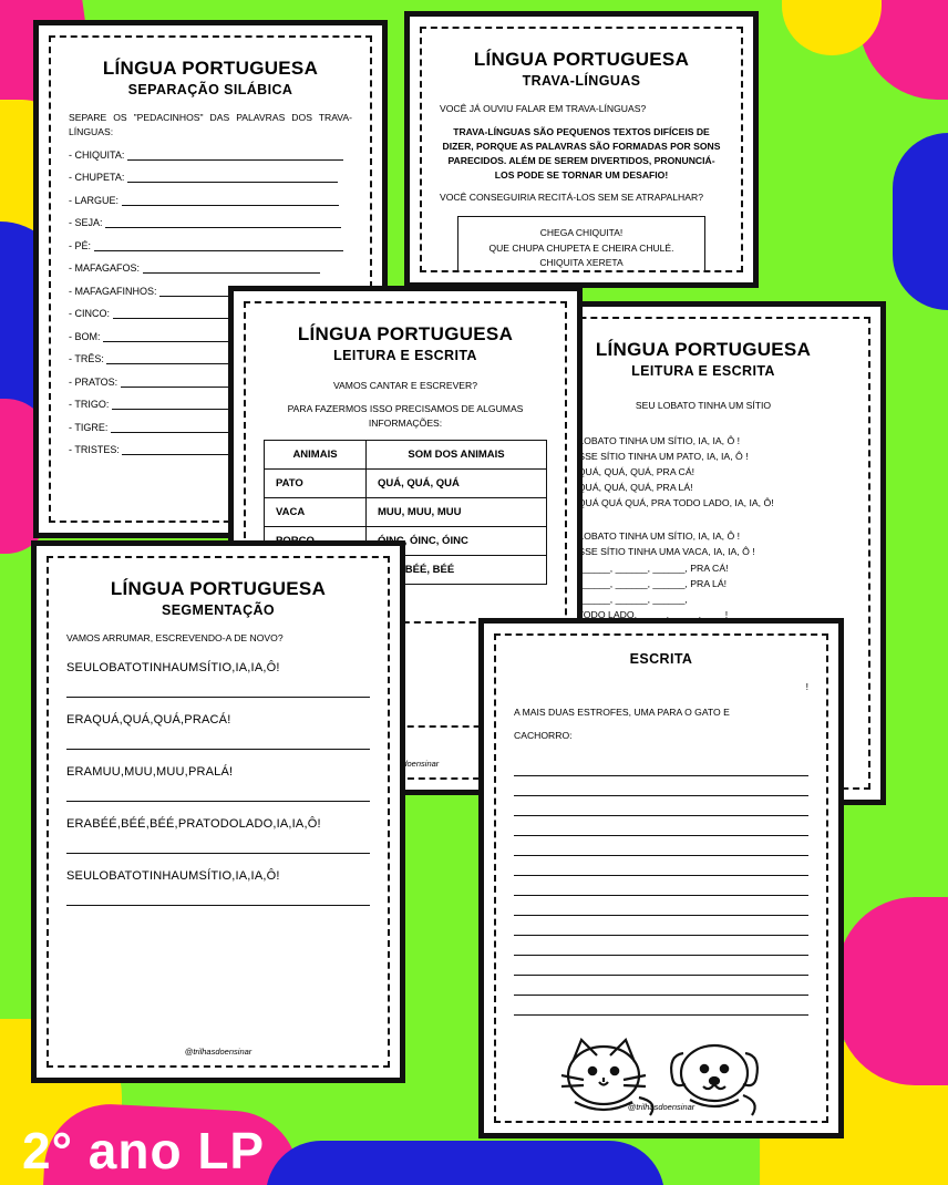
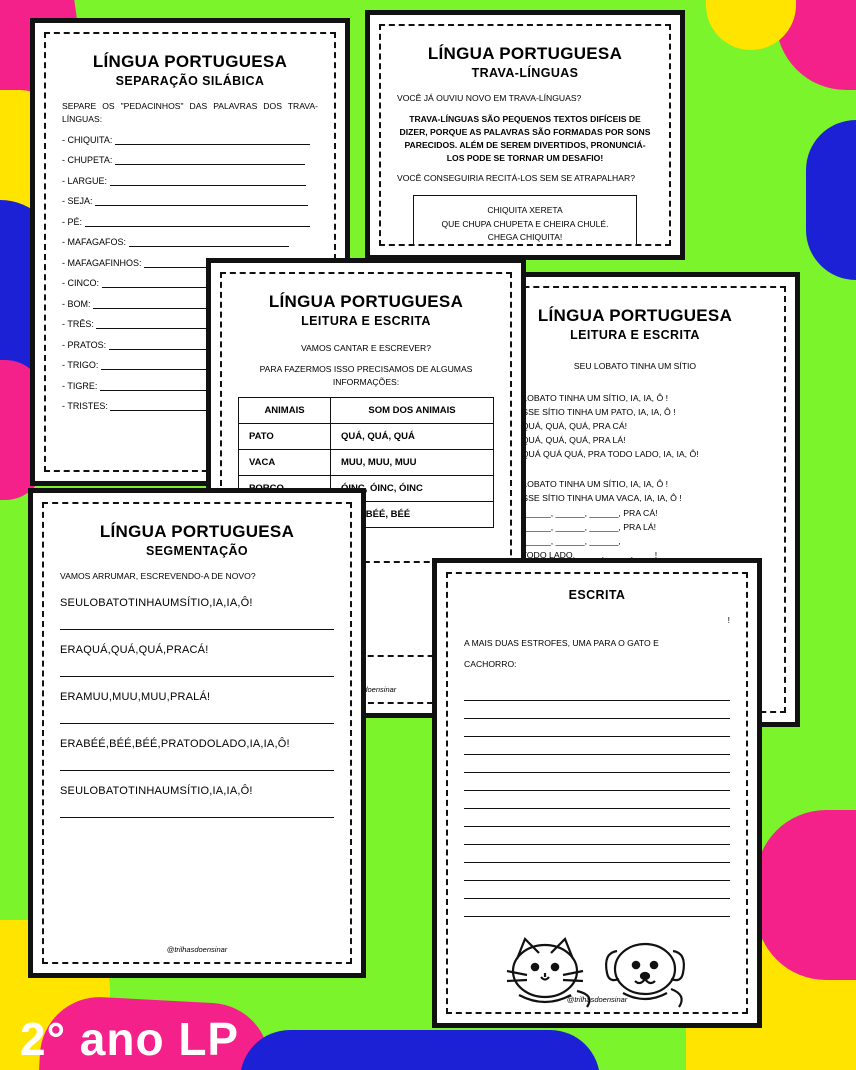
  LÍNGUA PORTUGUESA
  TRAVA-LÍNGUAS
- VOCÊ JÁ OUVIU FALAR EM TRAVA-LÍNGUAS?
+ VOCÊ JÁ OUVIU NOVO EM TRAVA-LÍNGUAS?
  TRAVA-LÍNGUAS SÃO PEQUENOS TEXTOS DIFÍCEIS DE DIZER, PORQUE AS PALAVRAS SÃO FORMADAS POR SONS PARECIDOS. ALÉM DE SEREM DIVERTIDOS, PRONUNCIÁ-LOS PODE SE TORNAR UM DESAFIO!
  VOCÊ CONSEGUIRIA RECITÁ-LOS SEM SE ATRAPALHAR?
- CHEGA CHIQUITA!
+ CHIQUITA XERETA
  QUE CHUPA CHUPETA E CHEIRA CHULÉ.
- CHIQUITA XERETA
+ CHEGA CHIQUITA!
  LÍNGUA PORTUGUESA
  SEPARAÇÃO SILÁBICA
  SEPARE OS "PEDACINHOS" DAS PALAVRAS DOS TRAVA-LÍNGUAS:
  - CHIQUITA:
  - CHUPETA:
  - LARGUE:
  - SEJA:
  - PÉ:
  - MAFAGAFOS:
  - MAFAGAFINHOS:
  - CINCO:
  - BOM:
  - TRÊS:
  - PRATOS:
  - TRIGO:
  - TIGRE:
  - TRISTES:
  LÍNGUA PORTUGUESA
  LEITURA E ESCRITA
  SEU LOBATO TINHA UM SÍTIO
  OBATO TINHA UM SÍTIO, IA, IA, Ô !
  SE SÍTIO TINHA UM PATO, IA, IA, Ô !
  UÁ, QUÁ, QUÁ, PRA CÁ!
  UÁ, QUÁ, QUÁ, PRA LÁ!
  UÁ QUÁ QUÁ, PRA TODO LADO, IA, IA, Ô!
  OBATO TINHA UM SÍTIO, IA, IA, Ô !
  SE SÍTIO TINHA UMA VACA, IA, IA, Ô !
  _____, ______, ______, PRA CÁ!
  _____, ______, ______, PRA LÁ!
  _____, ______, ______,
  ODO LADO, _____, _____, ____!
  LÍNGUA PORTUGUESA
  LEITURA E ESCRITA
  VAMOS CANTAR E ESCREVER?
  PARA FAZERMOS ISSO PRECISAMOS DE ALGUMAS
  INFORMAÇÕES:
  ANIMAIS	SOM DOS ANIMAIS
  PATO	QUÁ, QUÁ, QUÁ
  VACA	MUU, MUU, MUU
  ESCRITA
  !
  A MAIS DUAS ESTROFES, UMA PARA O GATO E
  CACHORRO:
  @trilhasdoensinar
  LÍNGUA PORTUGUESA
  SEGMENTAÇÃO
  VAMOS ARRUMAR, ESCREVENDO-A DE NOVO?
  SEULOBATOTINHAUMSÍTIO,IA,IA,Ô!
  ERAQUÁ,QUÁ,QUÁ,PRACÁ!
  ERAMUU,MUU,MUU,PRALÁ!
  ERABÉÉ,BÉÉ,BÉÉ,PRATODOLADO,IA,IA,Ô!
  SEULOBATOTINHAUMSÍTIO,IA,IA,Ô!
  @trilhasdoensinar
  2° ano LP
